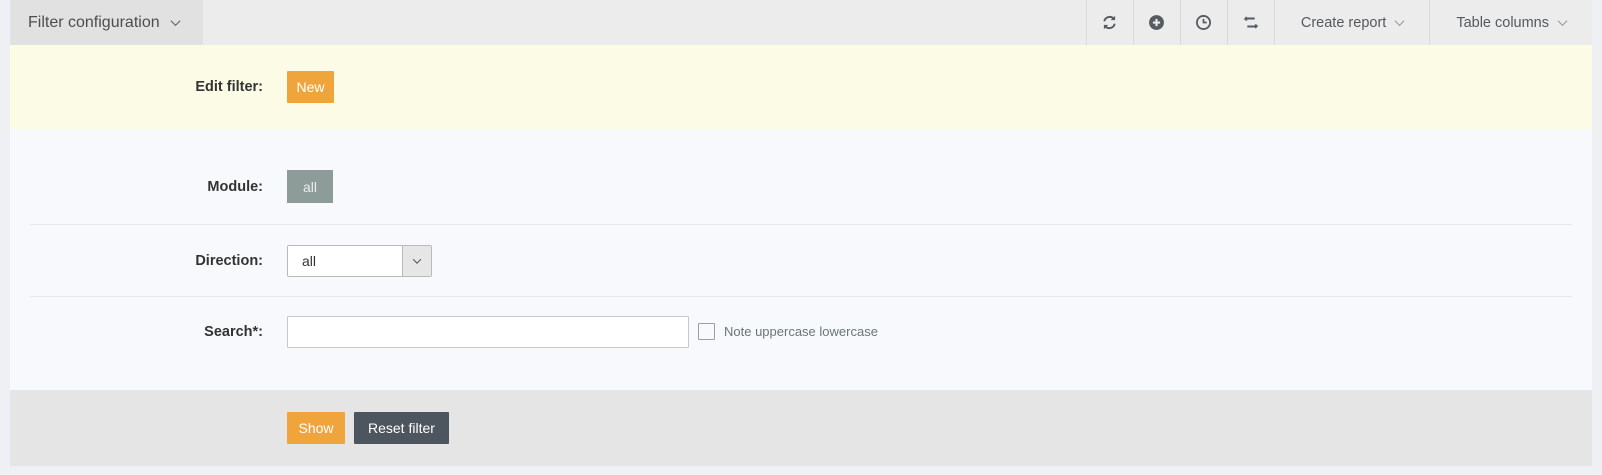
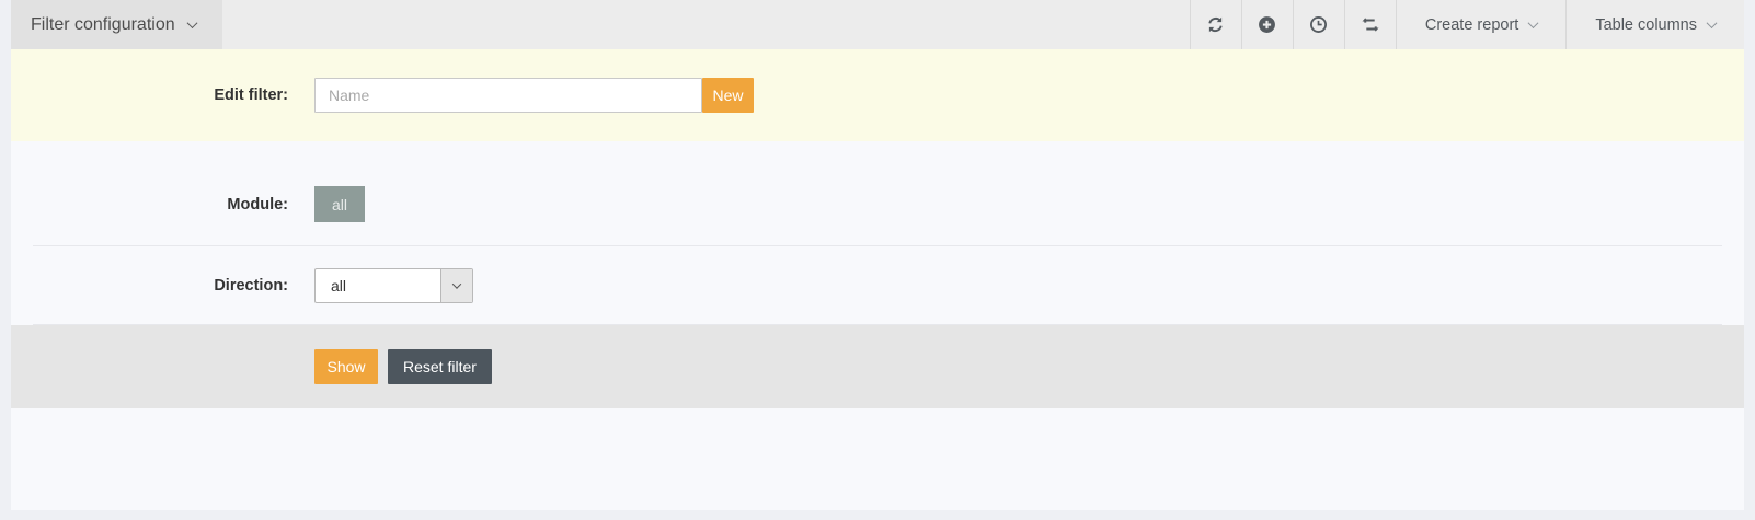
  Filter configuration
  Create report
  Table columns
  Edit filter:
+ Name
  New
  Module:
  all
  Direction:
  all
- Search*:
- Note uppercase lowercase
  Show
  Reset filter
